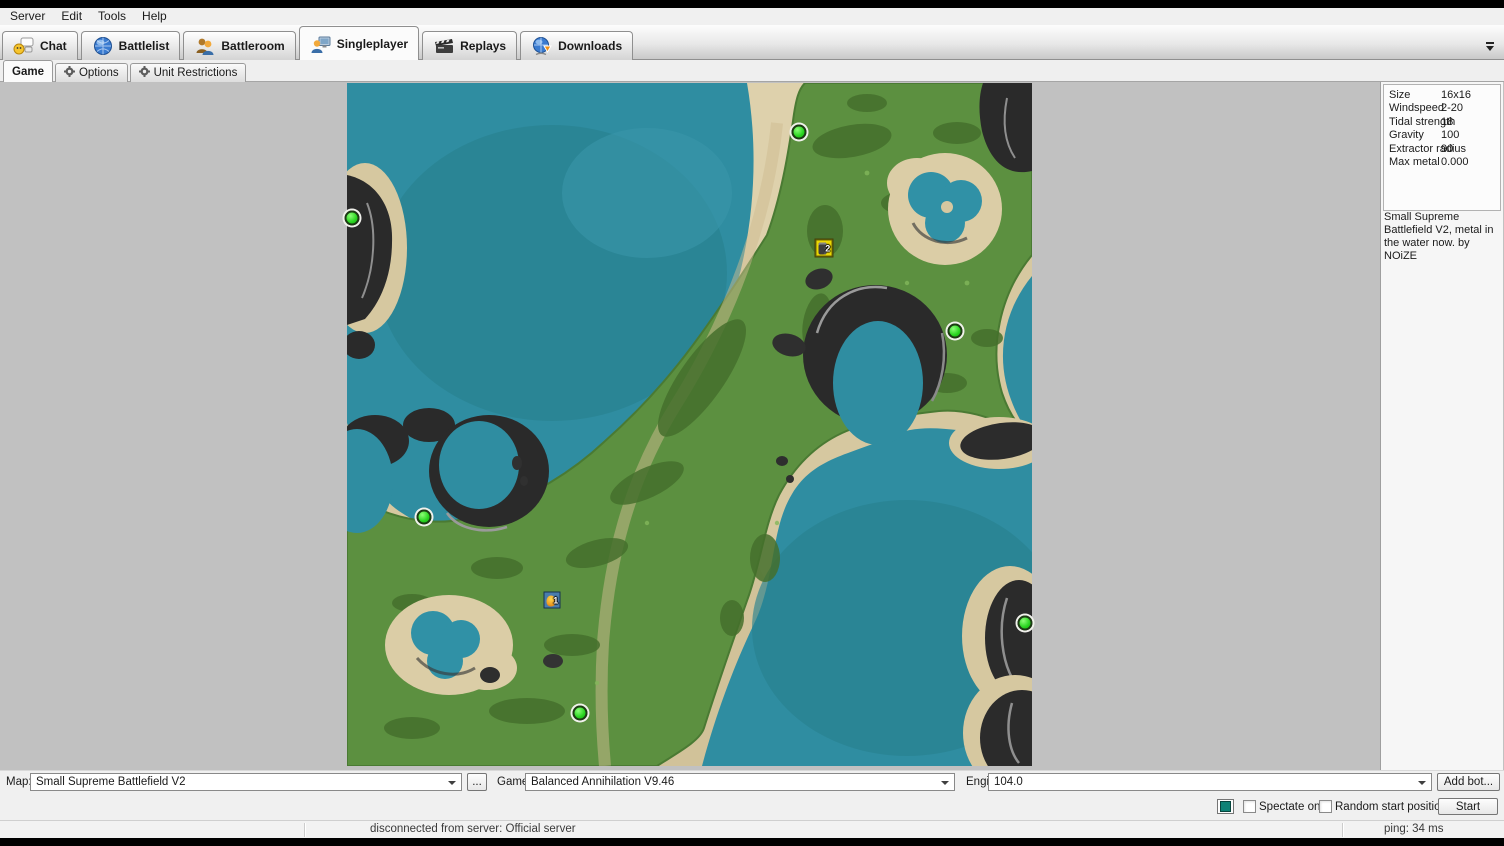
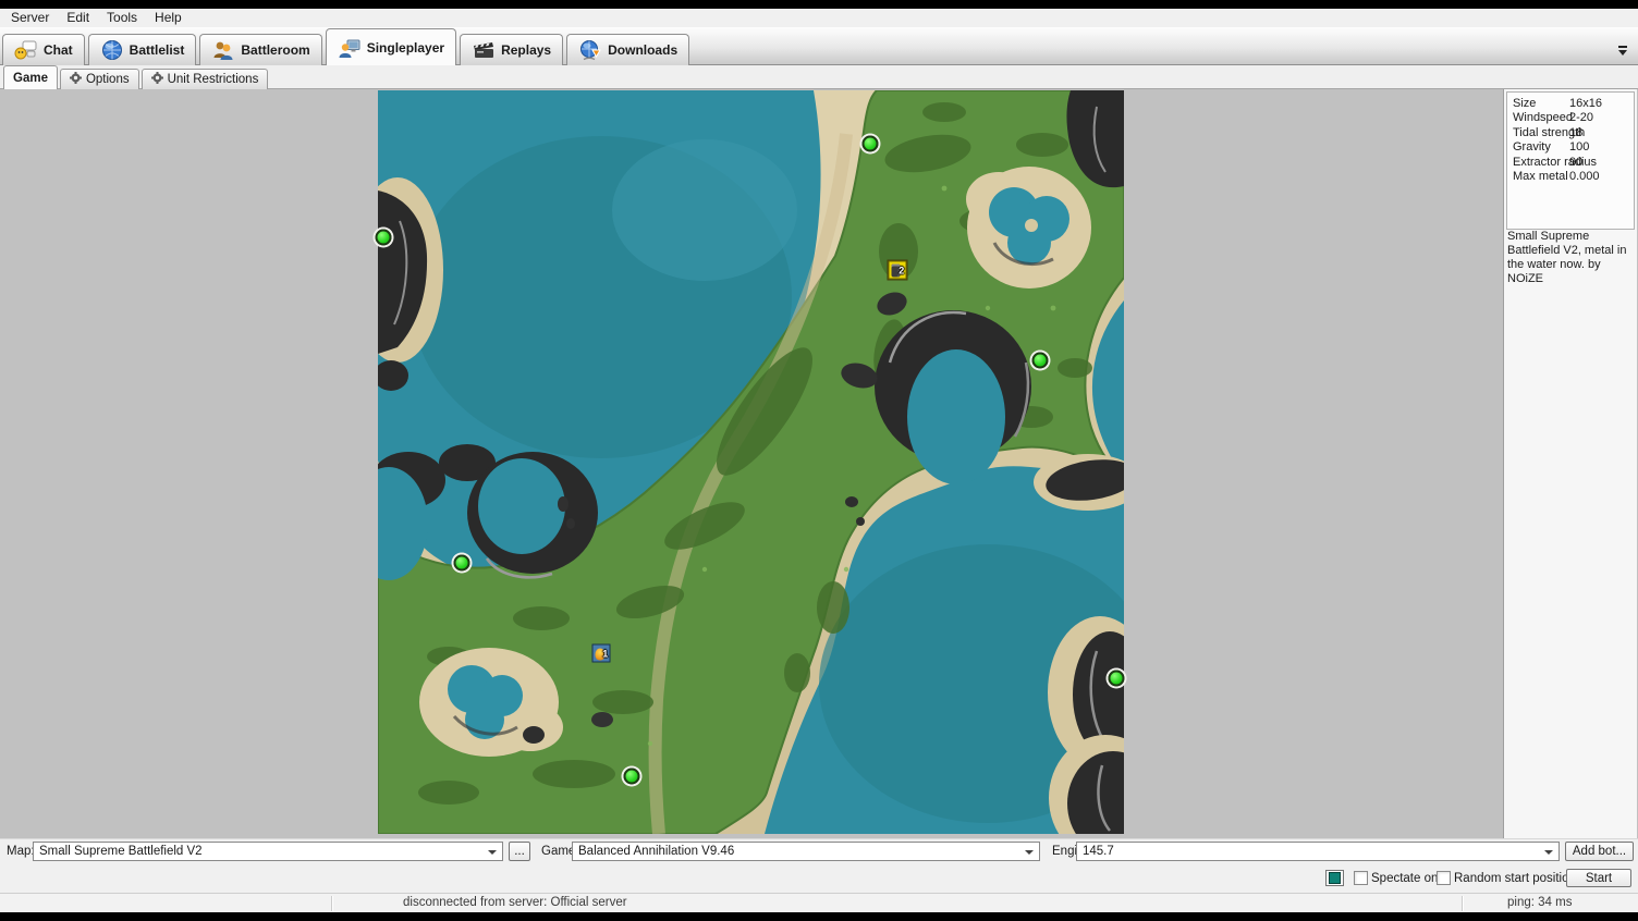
  Server
  Edit
  Tools
  Help
  Chat
  Battlelist
  Battleroom
  Singleplayer
  Replays
  Downloads
  Game
  Options
  Unit Restrictions
  2
  1
  Size
  16x16
  Windspeed
  2-20
  Tidal strength
  18
  Gravity
  100
  Extractor radius
  90
  Max metal
  0.000
  Small Supreme Battlefield V2, metal in the water now. by NOiZE
  Map
  Small Supreme Battlefield V2
  ...
  Balanced Annihilation V9.46
- 104.0
+ 145.7
  Add bot...
  Spectate on
  Random start positi
  Start
  disconnected from server: Official server
  ping: 34 ms
